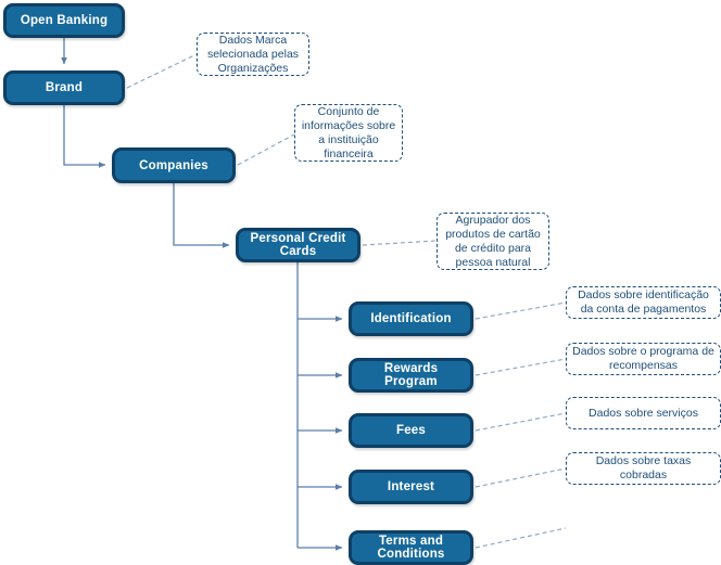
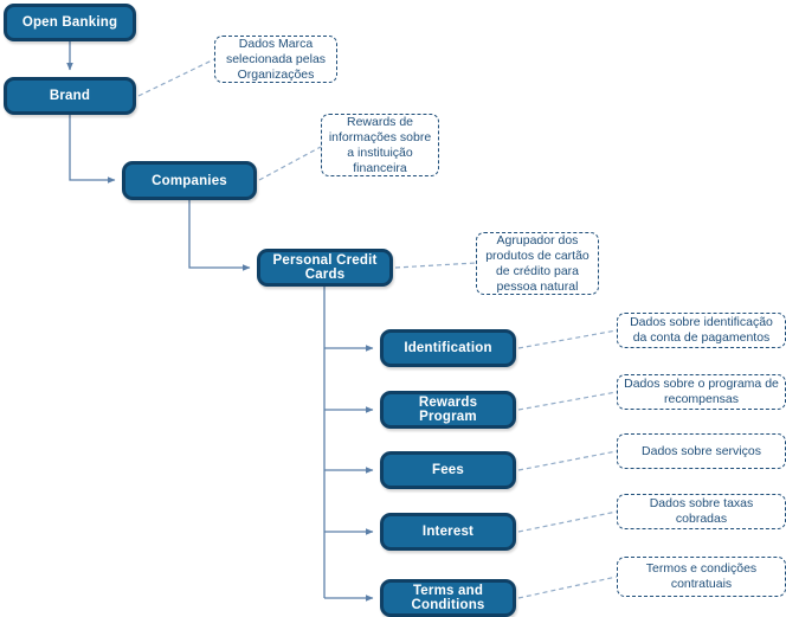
  Open Banking
  Brand
  Companies
  Personal Credit Cards
  Identification
  Rewards Program
  Fees
  Interest
  Terms and Conditions
  Dados Marca selecionada pelas Organizações
- Conjunto de informações sobre a instituição financeira
+ Rewards de informações sobre a instituição financeira
  Agrupador dos produtos de cartão de crédito para pessoa natural
  Dados sobre identificação da conta de pagamentos
  Dados sobre o programa de recompensas
  Dados sobre serviços
  Dados sobre taxas cobradas
+ Termos e condições contratuais
